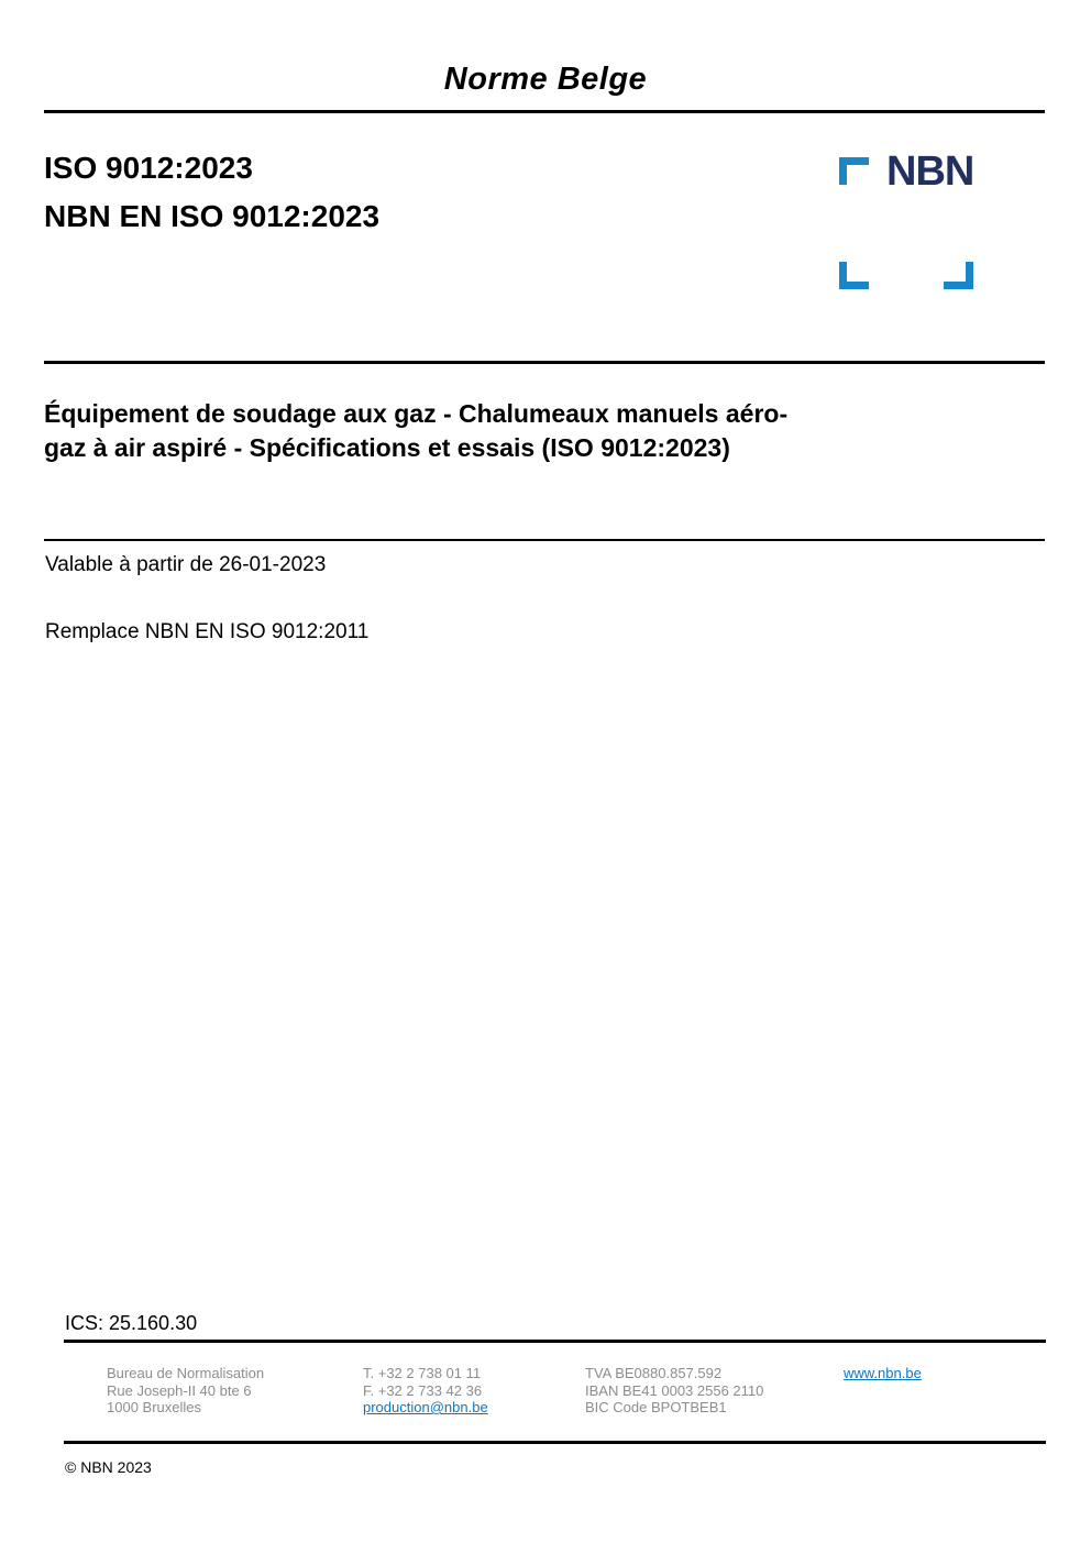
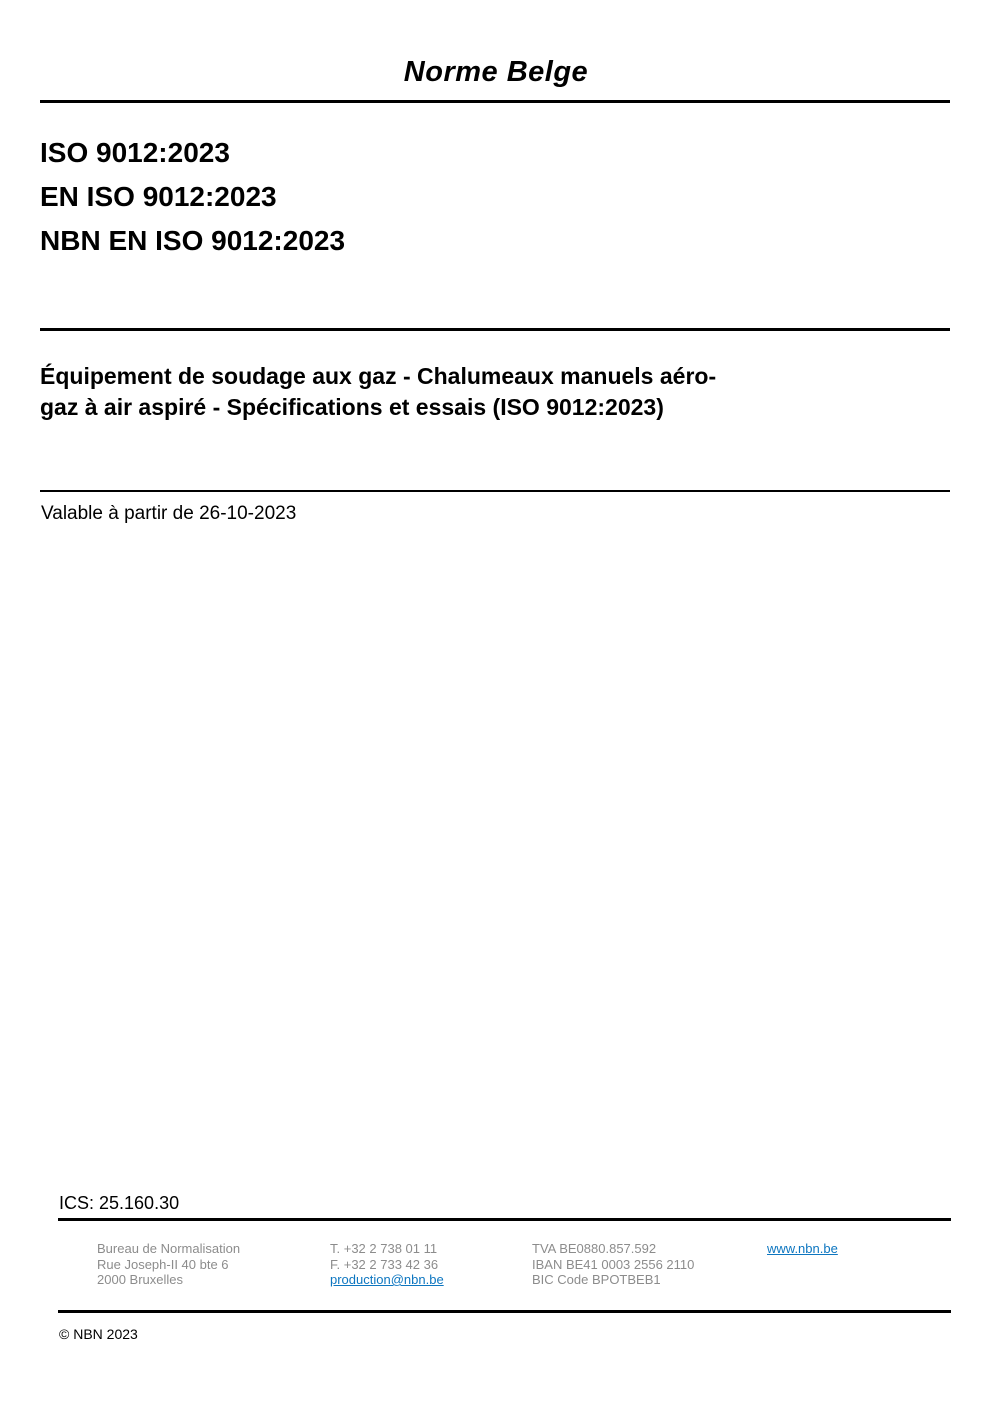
  Norme Belge
  ISO 9012:2023
+ EN ISO 9012:2023
  NBN EN ISO 9012:2023
- NBN
  Équipement de soudage aux gaz - Chalumeaux manuels aéro-
  gaz à air aspiré - Spécifications et essais (ISO 9012:2023)
- Valable à partir de 26-01-2023
+ Valable à partir de 26-10-2023
- Remplace NBN EN ISO 9012:2011
  ICS: 25.160.30
  Bureau de Normalisation
  Rue Joseph-II 40 bte 6
- 1000 Bruxelles
+ 2000 Bruxelles
  T. +32 2 738 01 11
  F. +32 2 733 42 36
  production@nbn.be
  TVA BE0880.857.592
  IBAN BE41 0003 2556 2110
  BIC Code BPOTBEB1
  www.nbn.be
  © NBN 2023
